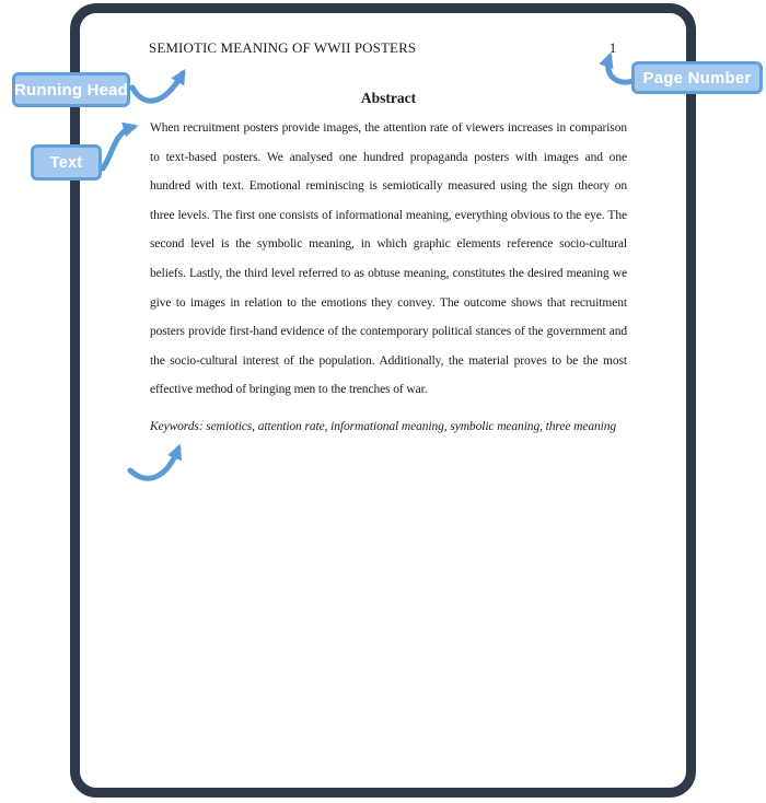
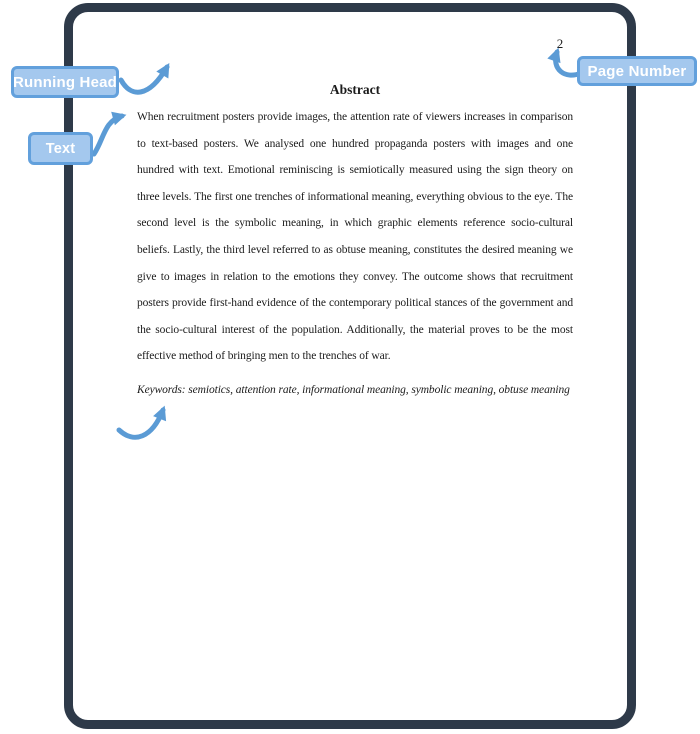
- SEMIOTIC MEANING OF WWII POSTERS
- 1
+ 2
  Abstract
- When recruitment posters provide images, the attention rate of viewers increases in comparison to text-based posters. We analysed one hundred propaganda posters with images and one hundred with text. Emotional reminiscing is semiotically measured using the sign theory on three levels. The first one consists of informational meaning, everything obvious to the eye. The second level is the symbolic meaning, in which graphic elements reference socio-cultural beliefs. Lastly, the third level referred to as obtuse meaning, constitutes the desired meaning we give to images in relation to the emotions they convey. The outcome shows that recruitment posters provide first-hand evidence of the contemporary political stances of the government and the socio-cultural interest of the population. Additionally, the material proves to be the most effective method of bringing men to the trenches of war.
+ When recruitment posters provide images, the attention rate of viewers increases in comparison to text-based posters. We analysed one hundred propaganda posters with images and one hundred with text. Emotional reminiscing is semiotically measured using the sign theory on three levels. The first one trenches of informational meaning, everything obvious to the eye. The second level is the symbolic meaning, in which graphic elements reference socio-cultural beliefs. Lastly, the third level referred to as obtuse meaning, constitutes the desired meaning we give to images in relation to the emotions they convey. The outcome shows that recruitment posters provide first-hand evidence of the contemporary political stances of the government and the socio-cultural interest of the population. Additionally, the material proves to be the most effective method of bringing men to the trenches of war.
- Keywords: semiotics, attention rate, informational meaning, symbolic meaning, three meaning
+ Keywords: semiotics, attention rate, informational meaning, symbolic meaning, obtuse meaning
  Running Head
  Page Number
  Text
